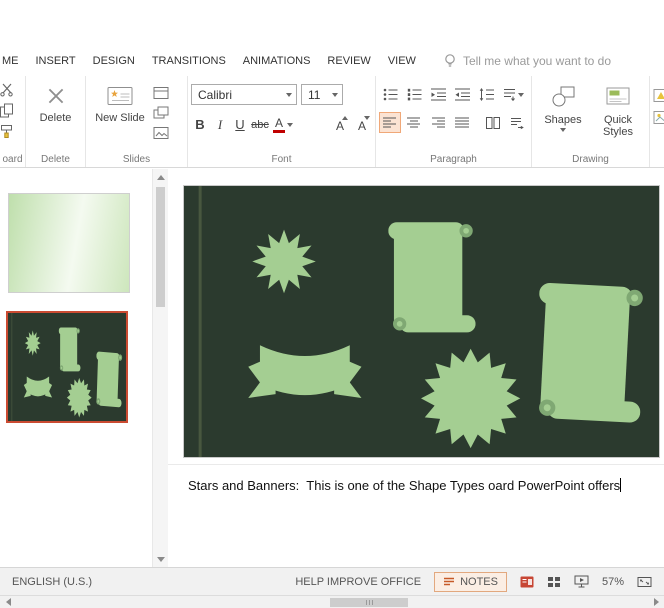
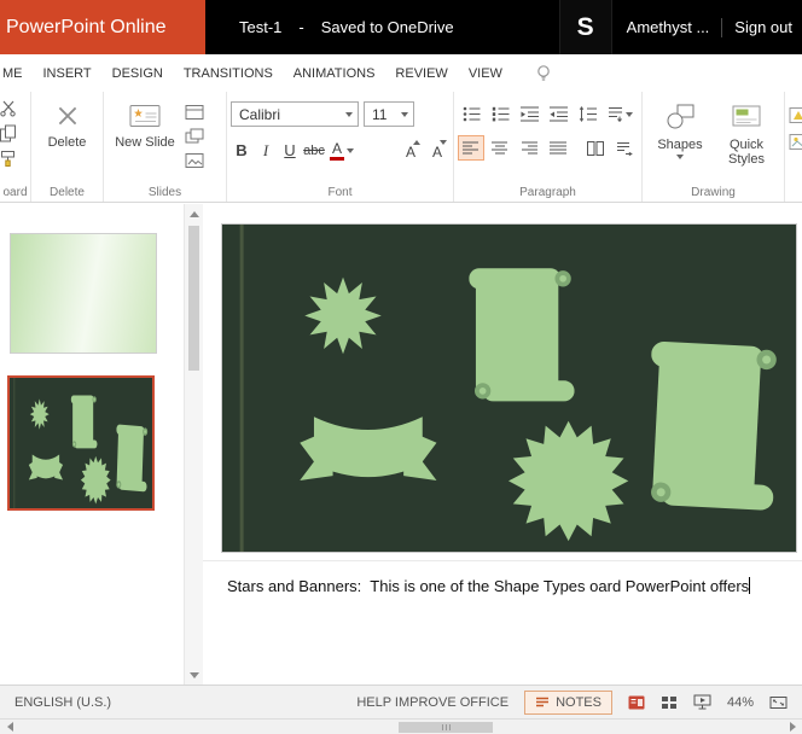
+ PowerPoint Online
+ Test-1
+ -
+ Saved to OneDrive
+ S
+ Amethyst ...
+ Sign out
  ME
  INSERT
  DESIGN
  TRANSITIONS
  ANIMATIONS
  REVIEW
  VIEW
- Tell me what you want to do
  oard
  Delete
  Delete
  New Slide
  Slides
  Calibri
  11
  B
  I
  U
  abc
  A
  A
  A
  Font
  Paragraph
  Shapes
  Quick
  Styles
  Drawing
  Stars and Banners: This is one of the Shape Types oard PowerPoint offers
  ENGLISH (U.S.)
  HELP IMPROVE OFFICE
  NOTES
- 57%
+ 44%
